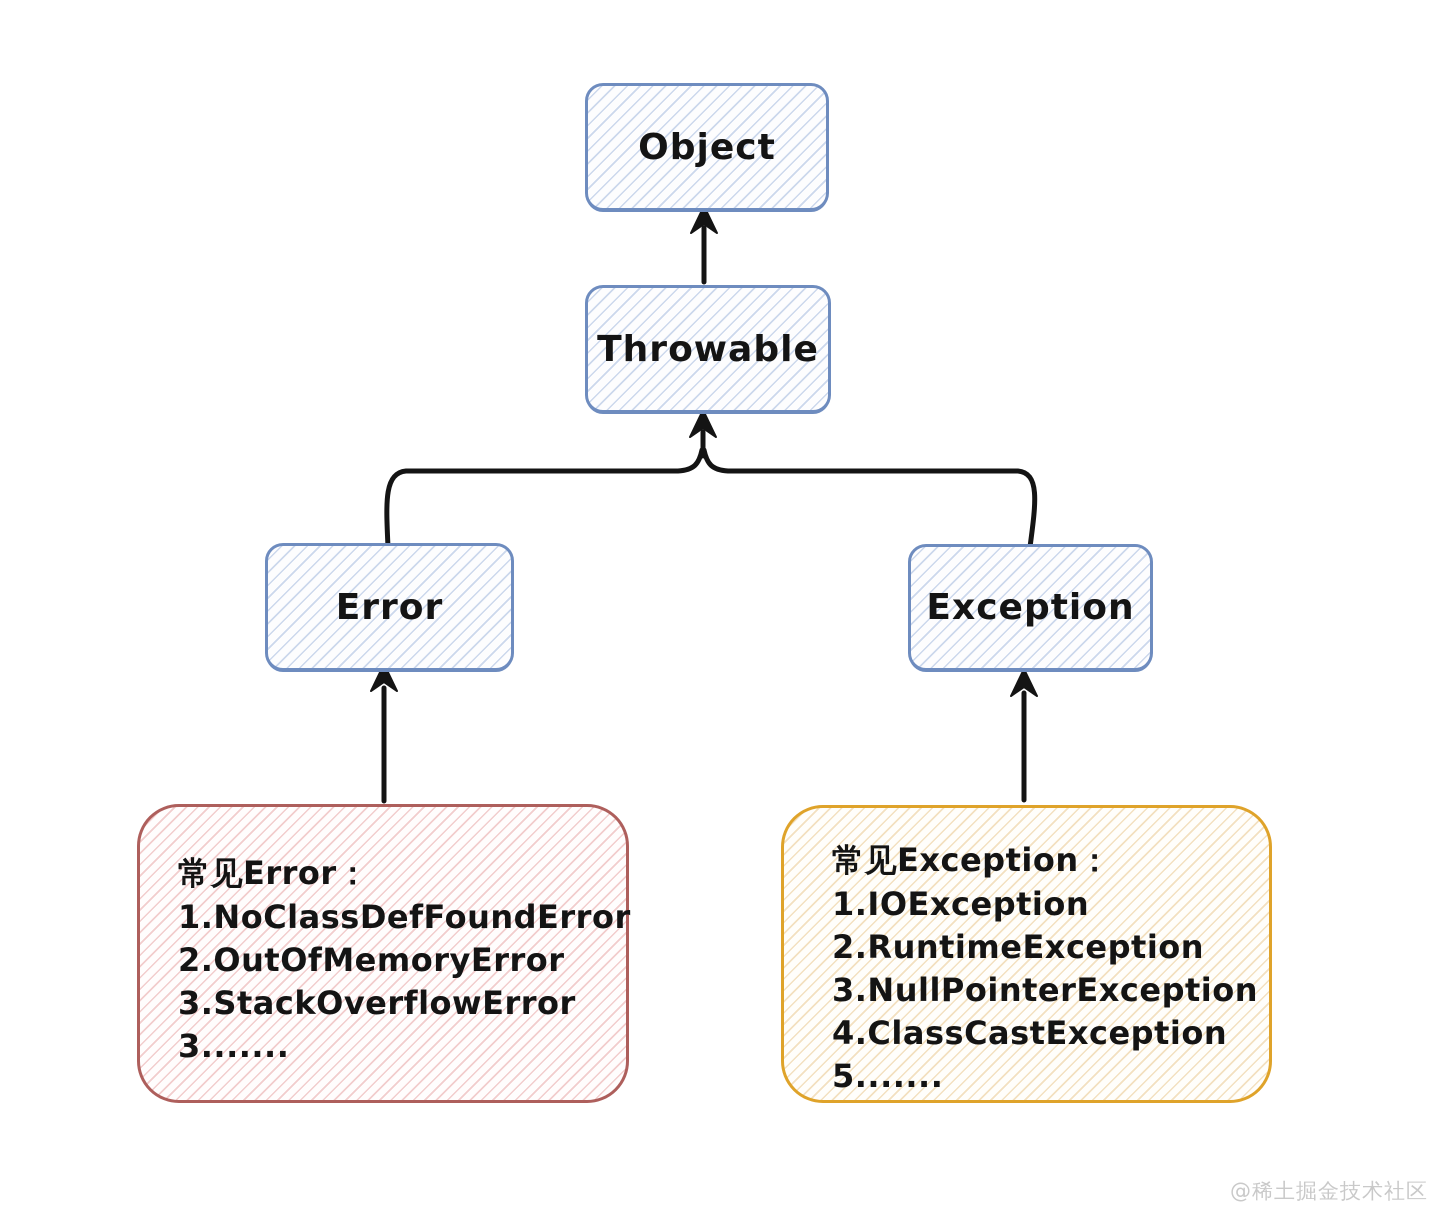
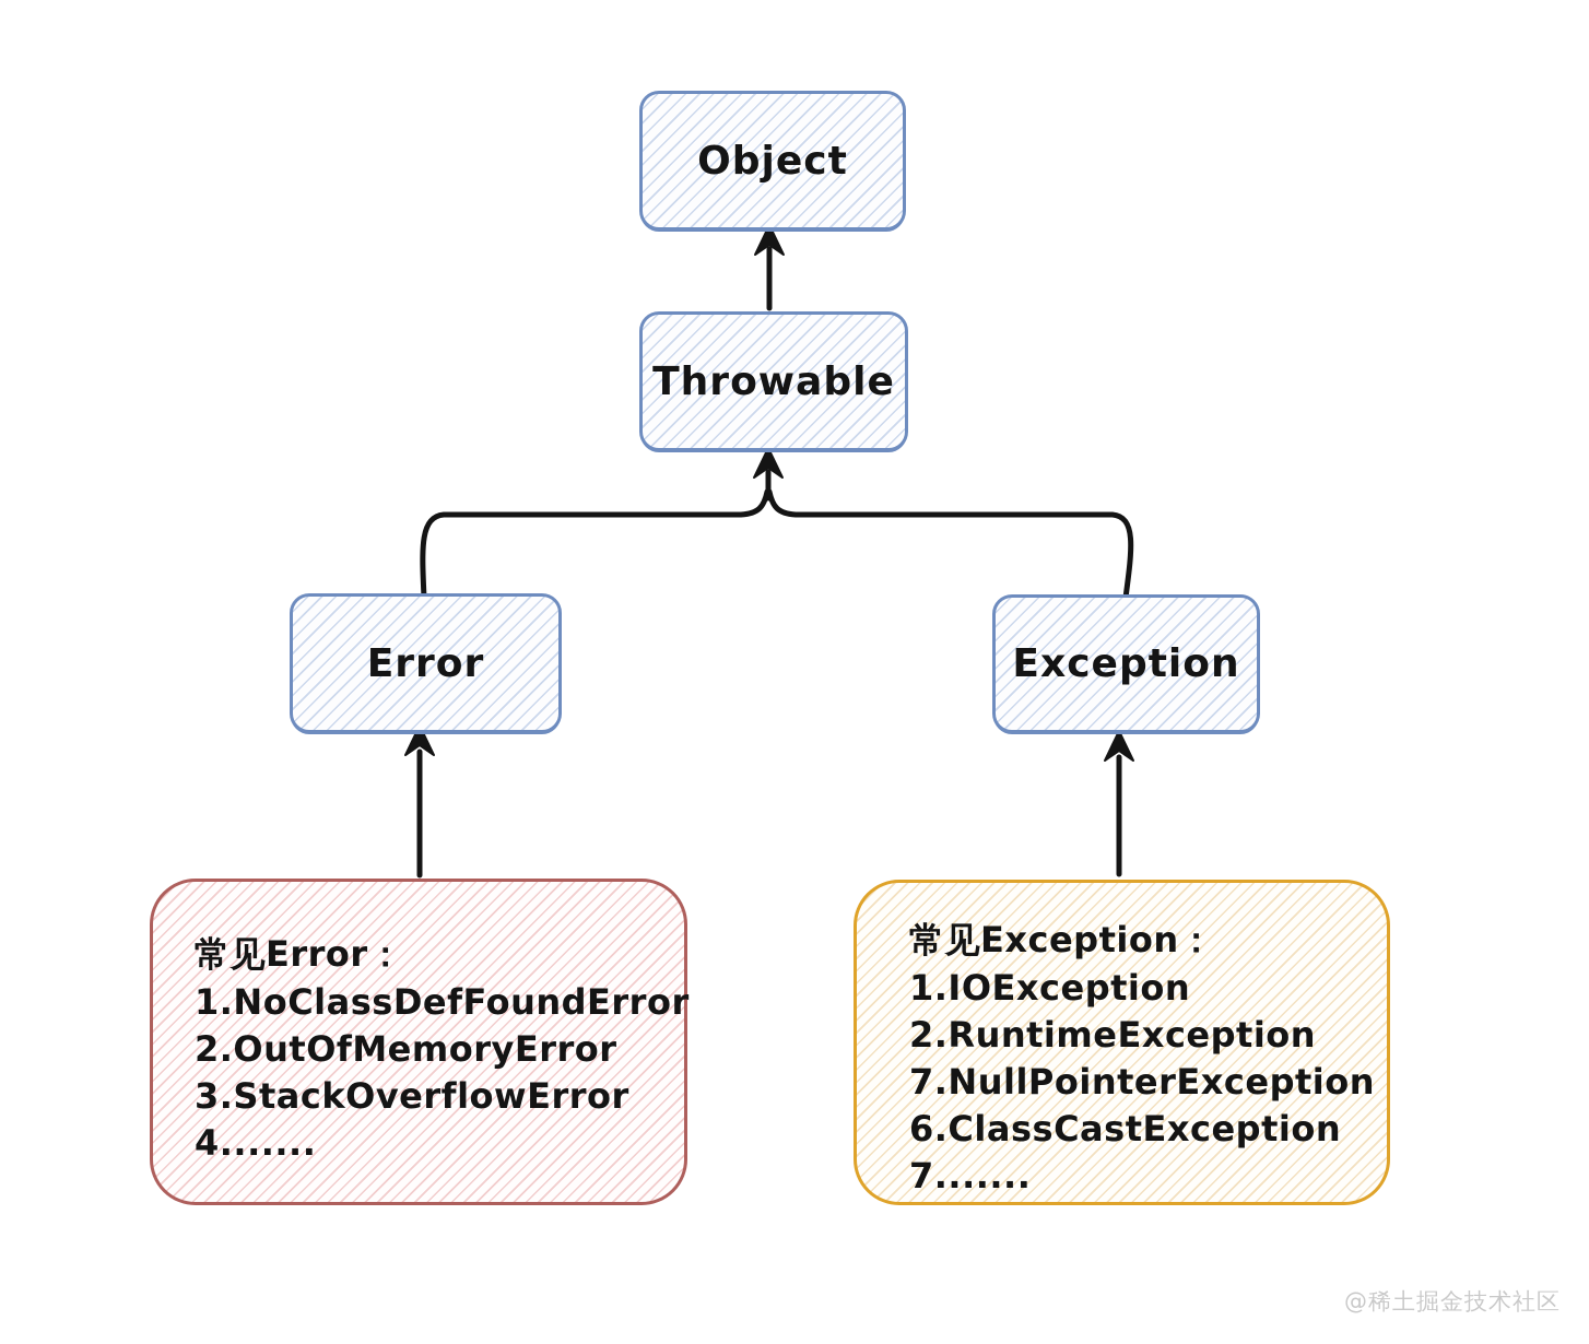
  Object
  Throwable
  Error
  Exception
  常见Error：
  1.NoClassDefFoundError
  2.OutOfMemoryError
  3.StackOverflowError
- 3.......
+ 4.......
  常见Exception：
  1.IOException
  2.RuntimeException
- 3.NullPointerException
+ 7.NullPointerException
- 4.ClassCastException
+ 6.ClassCastException
- 5.......
+ 7.......
  @稀土掘金技术社区
